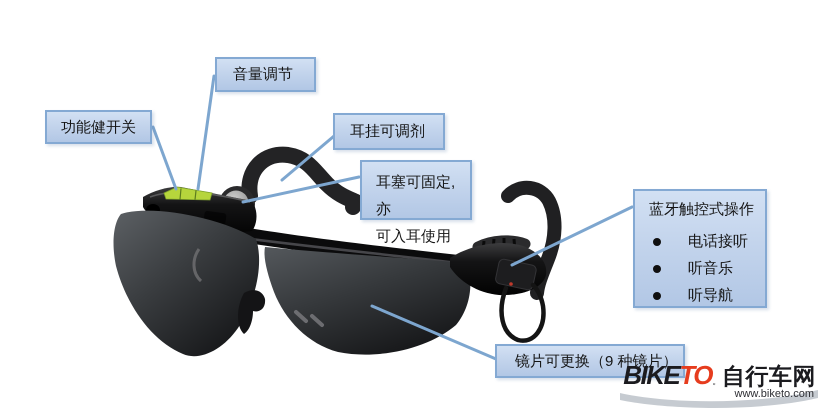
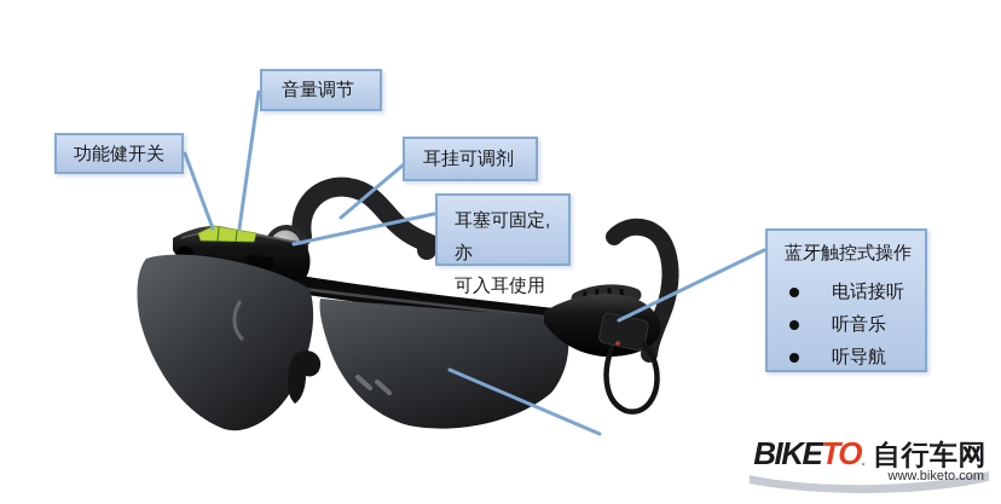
  音量调节
  功能健开关
  耳挂可调剂
  耳塞可固定,亦
  可入耳使用
  蓝牙触控式操作
  电话接听
  听音乐
  听导航
- 镜片可更换（9 种镜片）
  BIKETO。自行车网
  www.biketo.com
